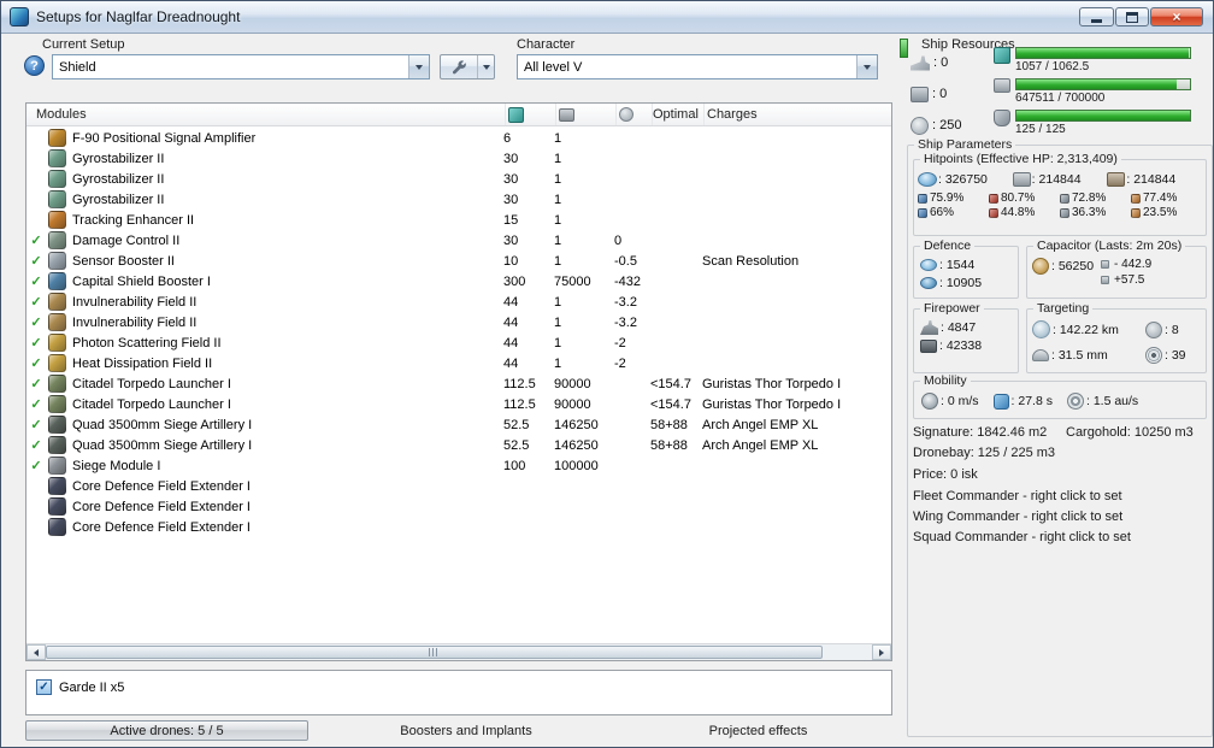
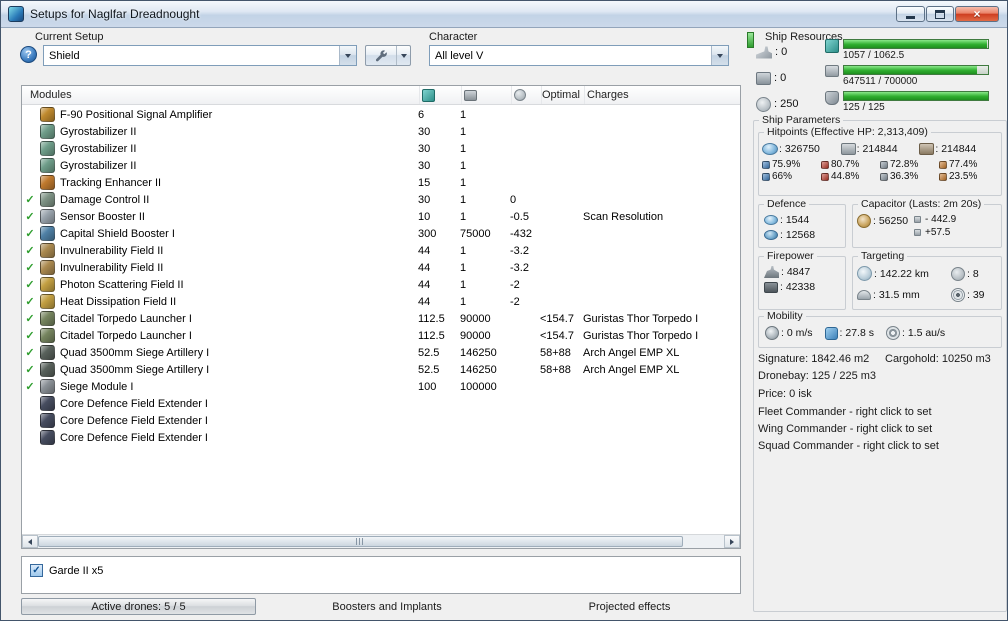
  Setups for Naglfar Dreadnought
  ×
  Current Setup
  ?
  Shield
  Character
  All level V
  Modules
  Optimal
  Charges
  F-90 Positional Signal Amplifier
  6
  1
  Gyrostabilizer II
  30
  1
  Gyrostabilizer II
  30
  1
  Gyrostabilizer II
  30
  1
  Tracking Enhancer II
  15
  1
  ✓
  Damage Control II
  30
  1
  0
  ✓
  Sensor Booster II
  10
  1
  -0.5
  Scan Resolution
  ✓
  Capital Shield Booster I
  300
  75000
  -432
  ✓
  Invulnerability Field II
  44
  1
  -3.2
  ✓
  Invulnerability Field II
  44
  1
  -3.2
  ✓
  Photon Scattering Field II
  44
  1
  -2
  ✓
  Heat Dissipation Field II
  44
  1
  -2
  ✓
  Citadel Torpedo Launcher I
  112.5
  90000
  <154.7
  Guristas Thor Torpedo I
  ✓
  Citadel Torpedo Launcher I
  112.5
  90000
  <154.7
  Guristas Thor Torpedo I
  ✓
  Quad 3500mm Siege Artillery I
  52.5
  146250
  58+88
  Arch Angel EMP XL
  ✓
  Quad 3500mm Siege Artillery I
  52.5
  146250
  58+88
  Arch Angel EMP XL
  ✓
  Siege Module I
  100
  100000
  Core Defence Field Extender I
  Core Defence Field Extender I
  Core Defence Field Extender I
  ✓
  Garde II x5
  Active drones: 5 / 5
  Boosters and Implants
  Projected effects
  Ship Resources
  0
  0
  250
  1057 / 1062.5
  647511 / 700000
  125 / 125
  Ship Parameters
  Hitpoints (Effective HP: 2,313,409)
  326750
  214844
  214844
  75.9%
  66%
  80.7%
  44.8%
  72.8%
  36.3%
  77.4%
  23.5%
  Defence
  1544
- 10905
+ 12568
  Capacitor (Lasts: 2m 20s)
  56250
  - 442.9
  +57.5
  Firepower
  4847
  42338
  Targeting
  142.22 km
  8
  31.5 mm
  39
  Mobility
  0 m/s
  27.8 s
  1.5 au/s
  Signature: 1842.46 m2
  Cargohold: 10250 m3
  Dronebay: 125 / 225 m3
  Price: 0 isk
  Fleet Commander - right click to set
  Wing Commander - right click to set
  Squad Commander - right click to set
